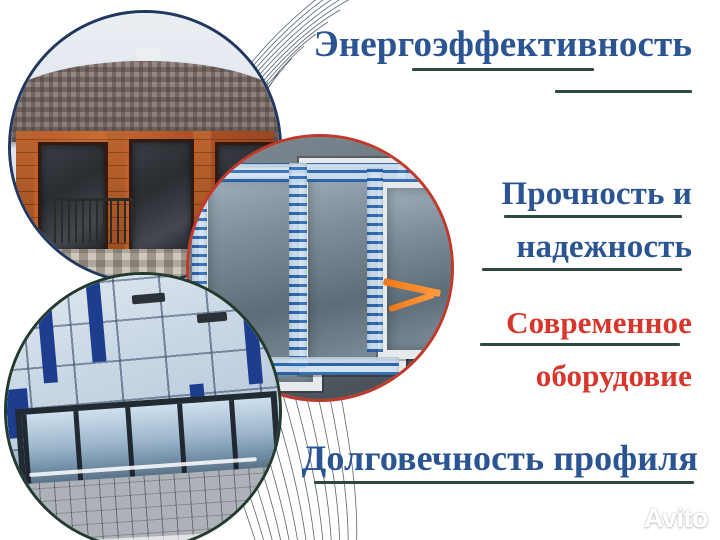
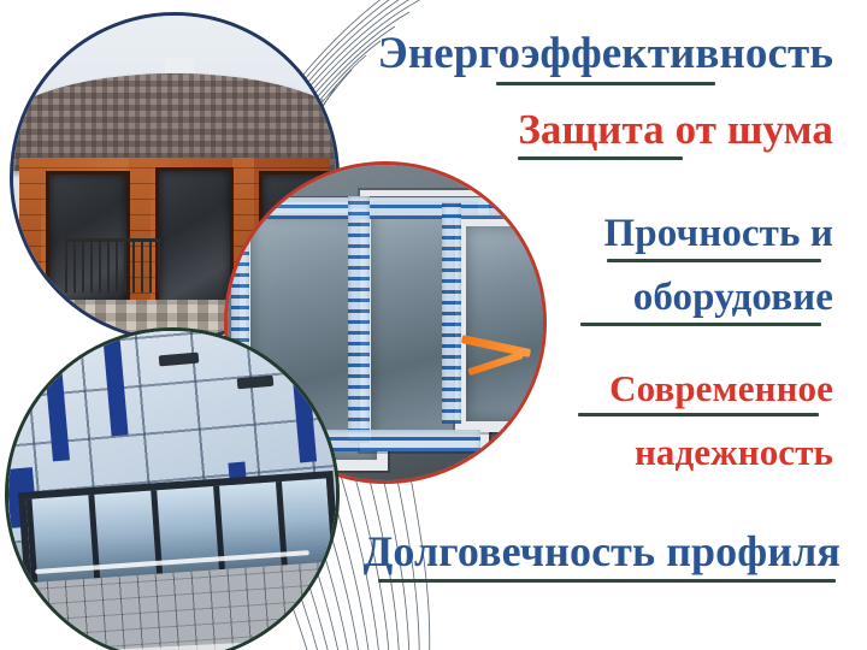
  Энергоэффективность
+ Защита от шума
  Прочность и
- надежность
+ оборудовие
  Современное
- оборудовие
+ надежность
  Долговечность профиля
- Avito
